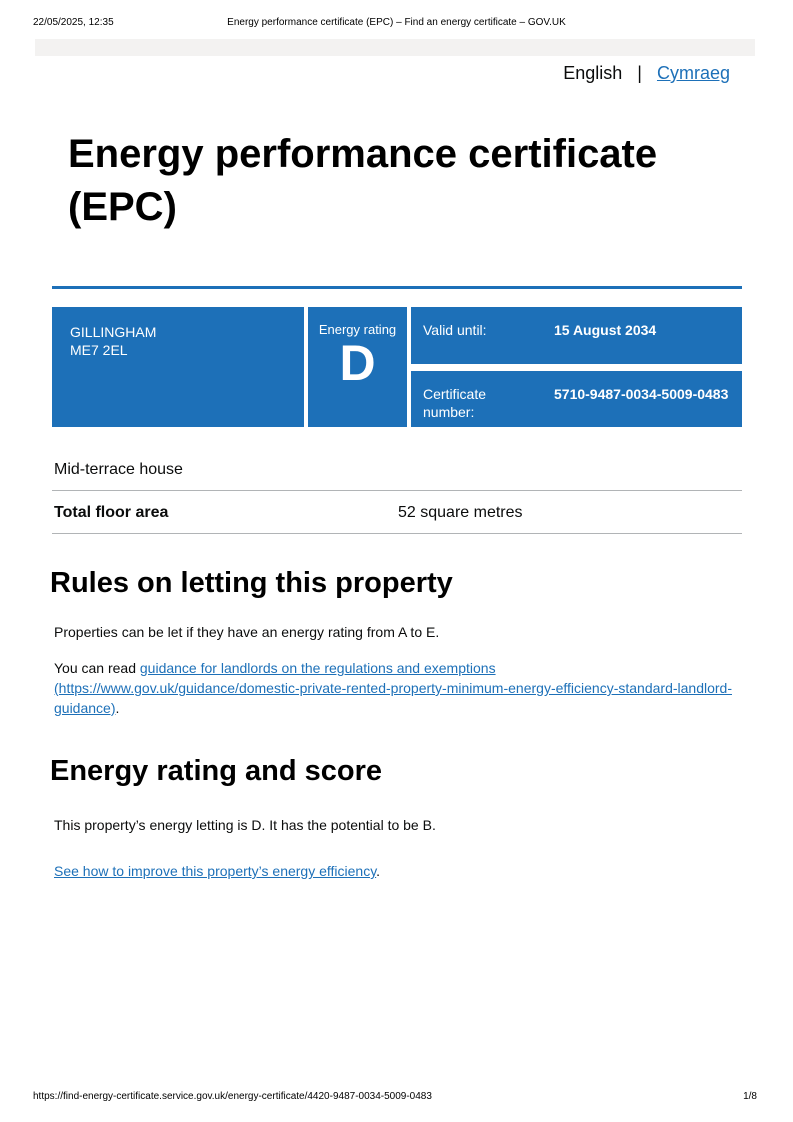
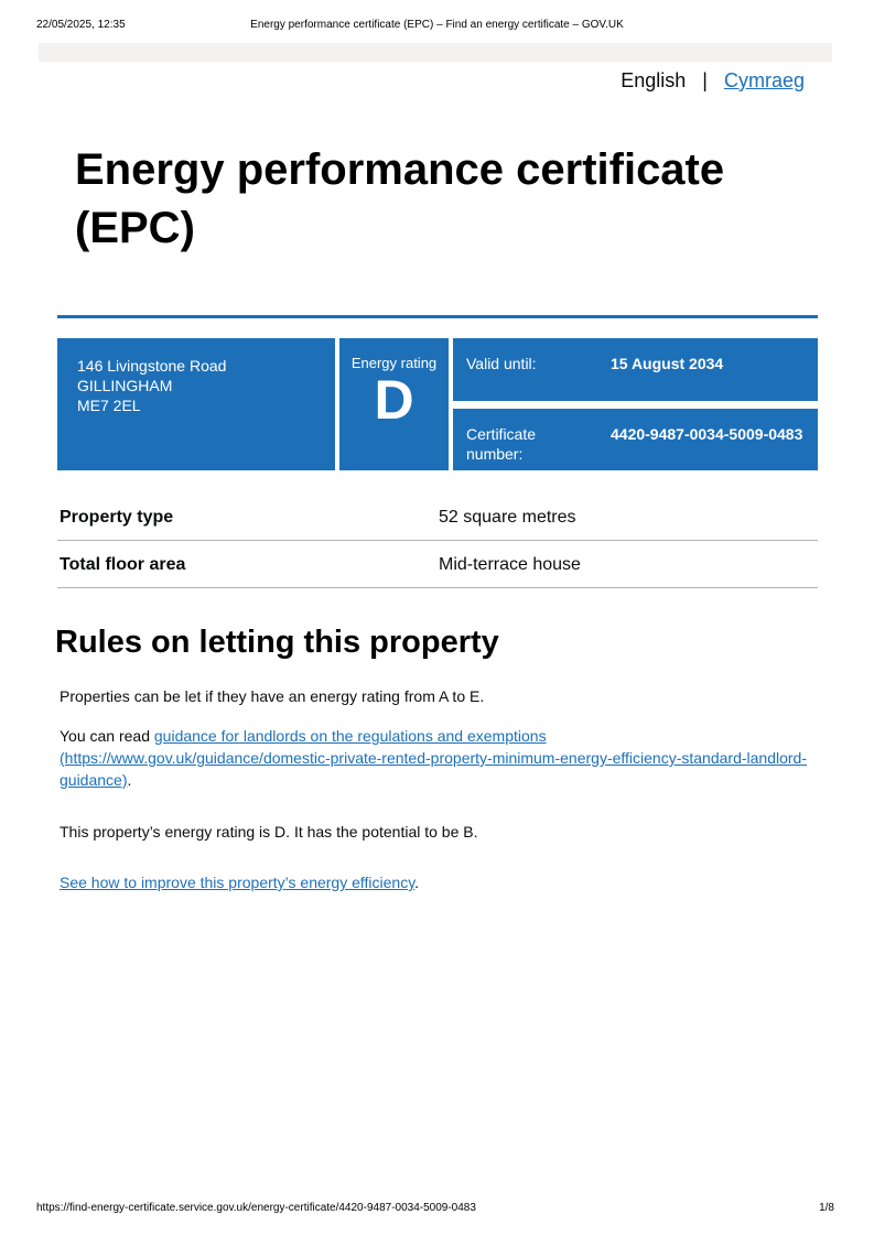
  22/05/2025, 12:35
  Energy performance certificate (EPC) – Find an energy certificate – GOV.UK
  English | Cymraeg
  Energy performance certificate (EPC)
+ 146 Livingstone Road
  GILLINGHAM
  ME7 2EL
  Energy rating
  D
  Valid until:
  15 August 2034
  Certificate number:
- 5710-9487-0034-5009-0483
+ 4420-9487-0034-5009-0483
+ Property type
- Mid-terrace house
+ 52 square metres
  Total floor area
- 52 square metres
+ Mid-terrace house
  Rules on letting this property
  Properties can be let if they have an energy rating from A to E.
  You can read guidance for landlords on the regulations and exemptions (https://www.gov.uk/guidance/domestic-private-rented-property-minimum-energy-efficiency-standard-landlord-guidance).
- Energy rating and score
- This property’s energy letting is D. It has the potential to be B.
+ This property’s energy rating is D. It has the potential to be B.
  See how to improve this property’s energy efficiency.
  https://find-energy-certificate.service.gov.uk/energy-certificate/4420-9487-0034-5009-0483
  1/8
